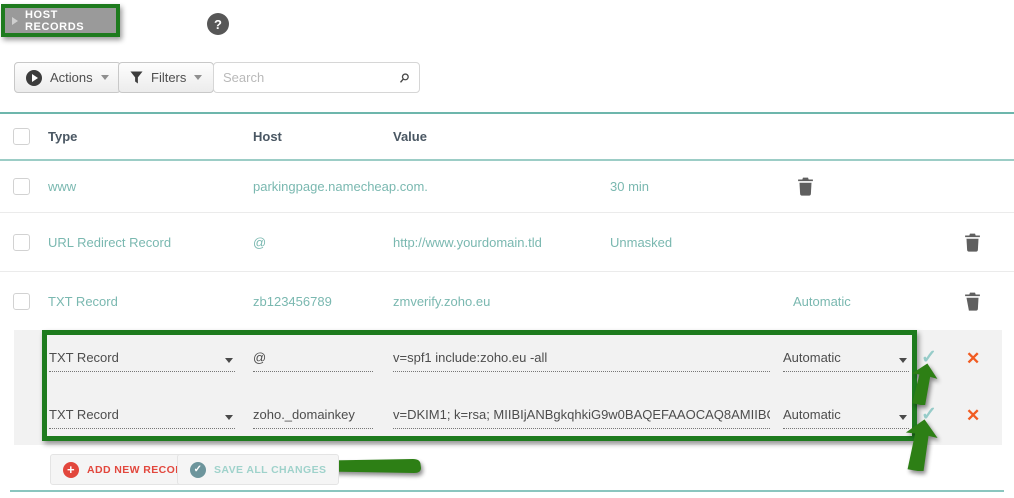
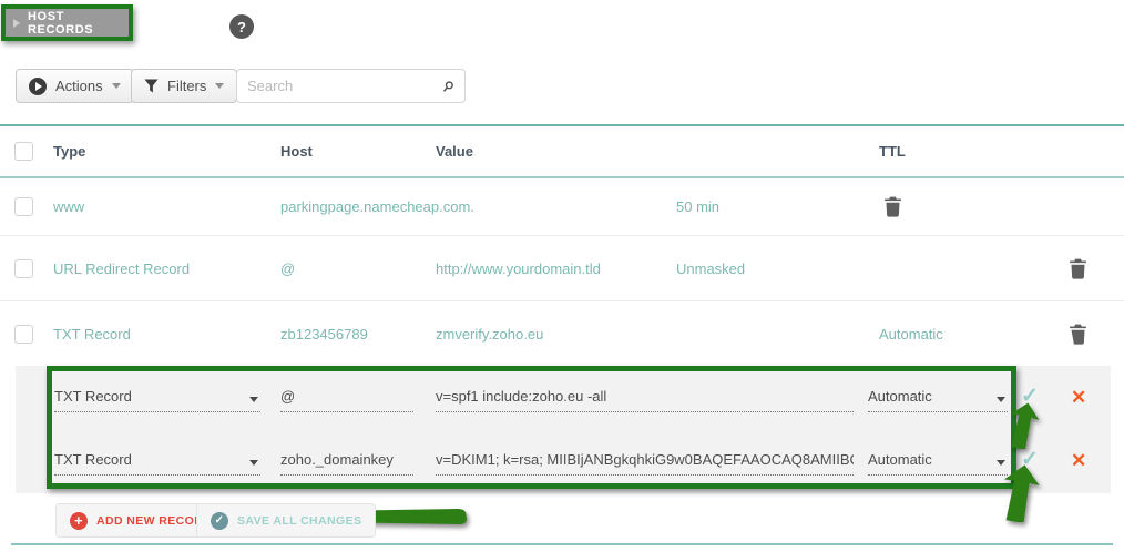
  HOST RECORDS
  ?
  Actions
  Filters
  Search
  Type
  Host
  Value
+ TTL
  www
  parkingpage.namecheap.com.
- 30 min
+ 50 min
  URL Redirect Record
  @
  http://www.yourdomain.tld
  Unmasked
  TXT Record
  zb123456789
  zmverify.zoho.eu
  Automatic
  TXT Record
  @
  v=spf1 include:zoho.eu -all
  Automatic
  TXT Record
  zoho._domainkey
  v=DKIM1; k=rsa; MIIBIjANBgkqhkiG9w0BAQEFAAOCAQ8AMIIB
  Automatic
  ✓
  ✕
  ✓
  ✕
  +
  ADD NEW RECO
  ✓
  SAVE ALL CHANGES
